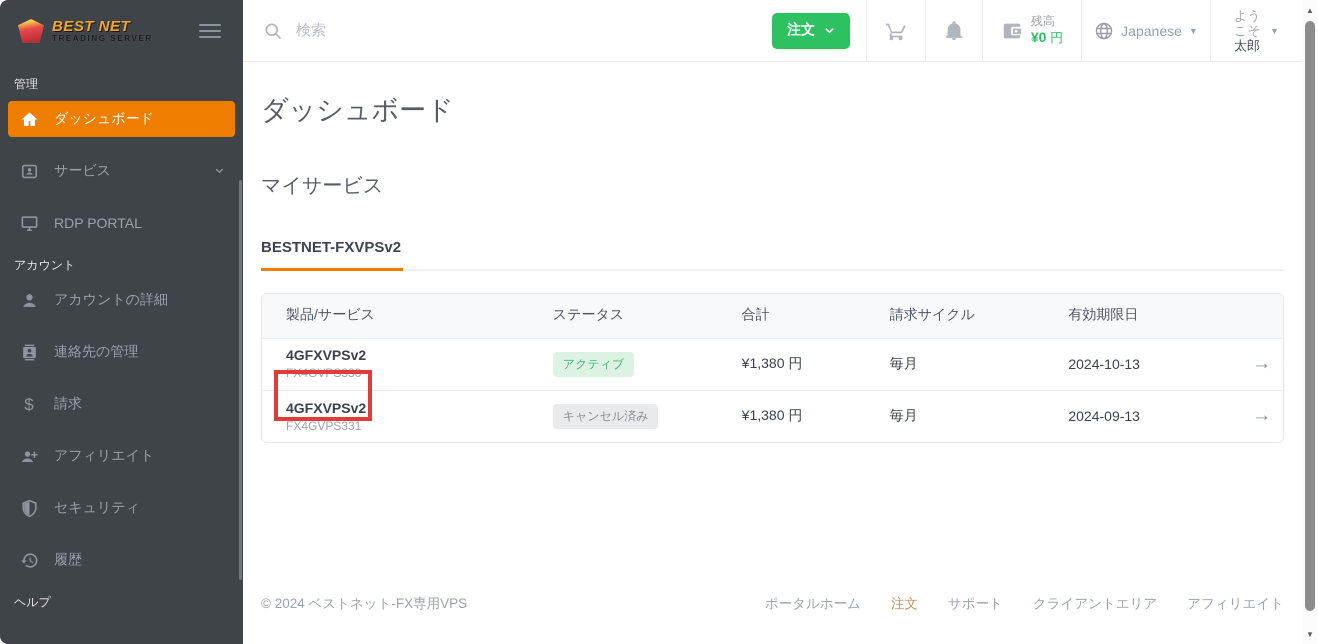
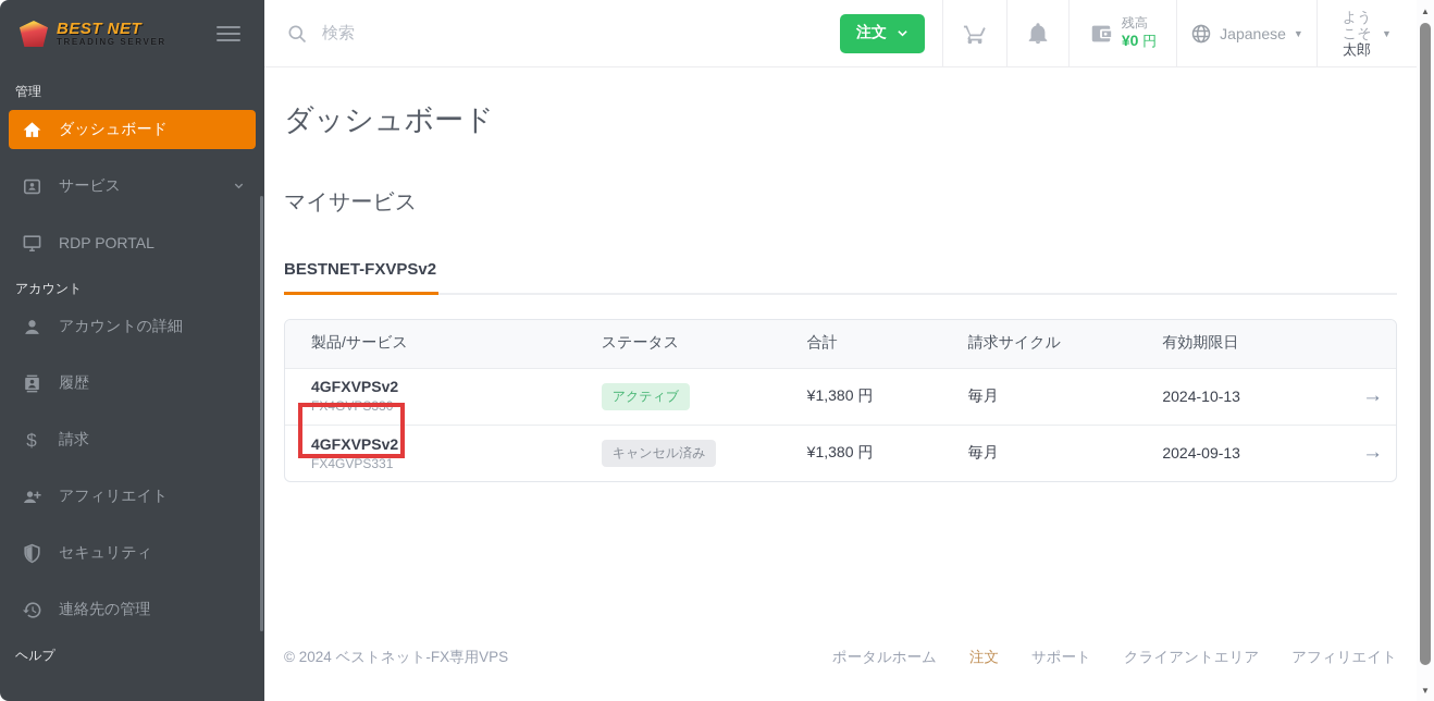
  BEST NET
  TREADING SERVER
  管理
  ダッシュボード
  サービス
  RDP PORTAL
  アカウント
  アカウントの詳細
- 連絡先の管理
+ 履歴
  $
  請求
  アフィリエイト
  セキュリティ
- 履歴
+ 連絡先の管理
  ヘルプ
  検索
  注文
  残高
  ¥0 円
  Japanese
  ▼
  ようこそ太郎
  ▼
  ダッシュボード
  マイサービス
  BESTNET-FXVPSv2
  製品/サービス	ステータス	合計	請求サイクル	有効期限日
  4GFXVPSv2 FX4GVPS330	アクティブ	¥1,380 円	毎月	2024-10-13	→
  4GFXVPSv2 FX4GVPS331	キャンセル済み	¥1,380 円	毎月	2024-09-13	→
  © 2024 ベストネット-FX専用VPS
  ポータルホーム
  注文
  サポート
  クライアントエリア
  アフィリエイト
  ▲
  ▼
